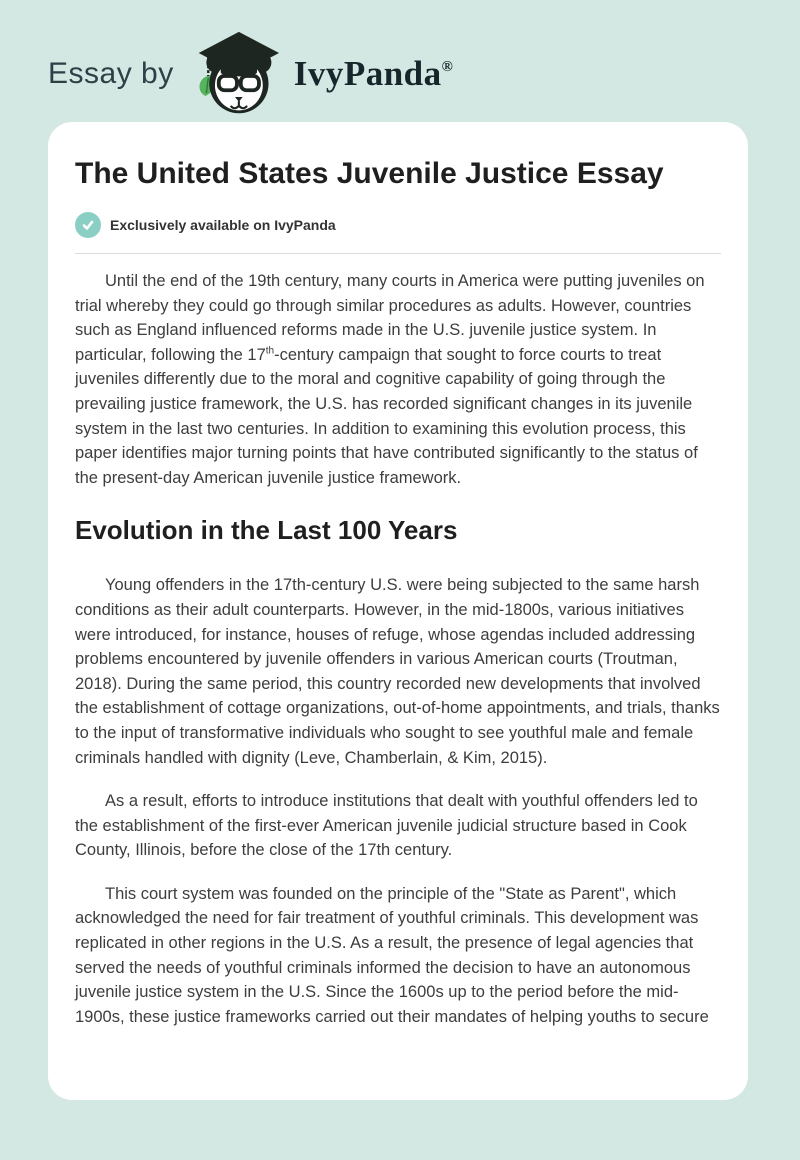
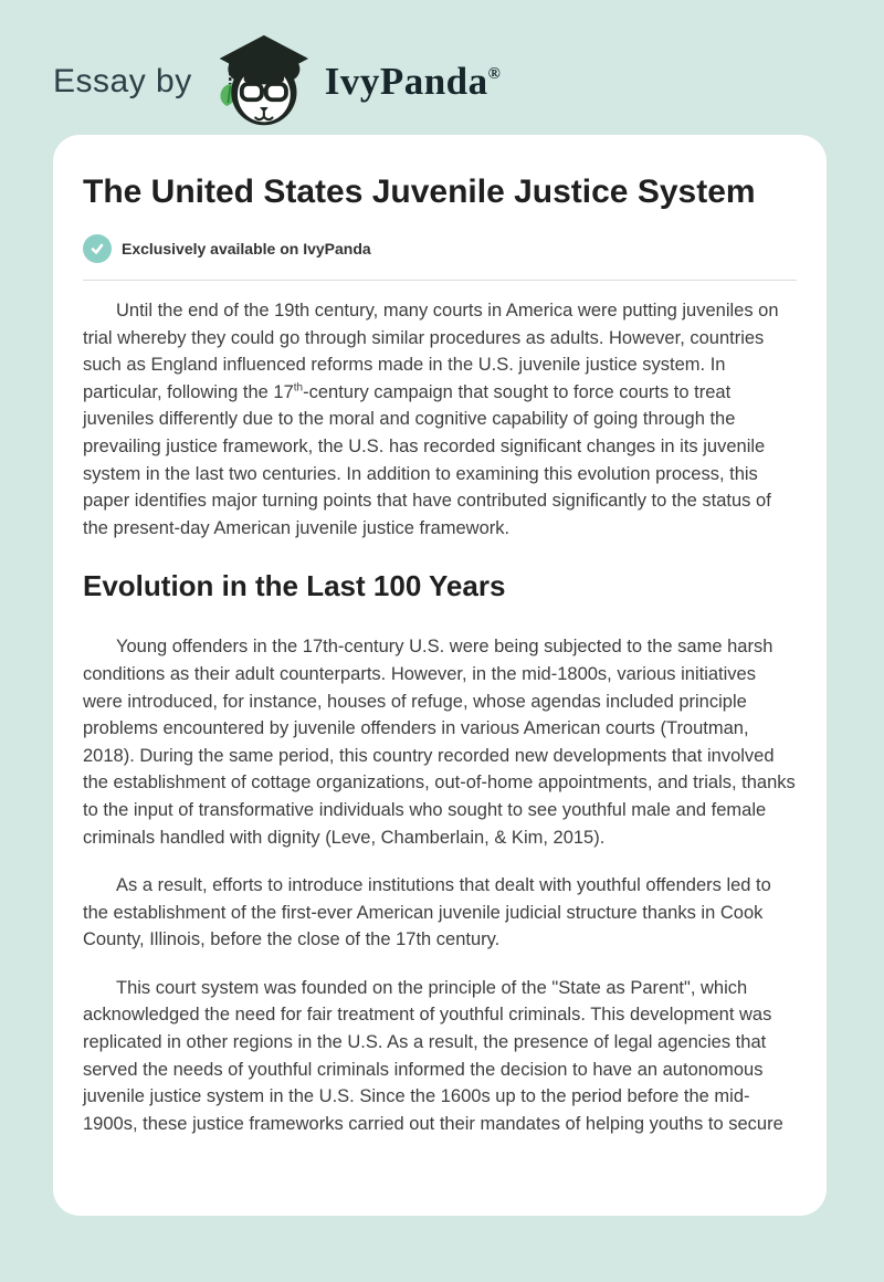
  Essay by
  IvyPanda®
- The United States Juvenile Justice Essay
+ The United States Juvenile Justice System
  Exclusively available on IvyPanda
  Until the end of the 19th century, many courts in America were putting juveniles on trial whereby they could go through similar procedures as adults. However, countries such as England influenced reforms made in the U.S. juvenile justice system. In particular, following the 17th-century campaign that sought to force courts to treat juveniles differently due to the moral and cognitive capability of going through the prevailing justice framework, the U.S. has recorded significant changes in its juvenile system in the last two centuries. In addition to examining this evolution process, this paper identifies major turning points that have contributed significantly to the status of the present-day American juvenile justice framework.
  Evolution in the Last 100 Years
- Young offenders in the 17th-century U.S. were being subjected to the same harsh conditions as their adult counterparts. However, in the mid-1800s, various initiatives were introduced, for instance, houses of refuge, whose agendas included addressing problems encountered by juvenile offenders in various American courts (Troutman, 2018). During the same period, this country recorded new developments that involved the establishment of cottage organizations, out-of-home appointments, and trials, thanks to the input of transformative individuals who sought to see youthful male and female criminals handled with dignity (Leve, Chamberlain, & Kim, 2015).
+ Young offenders in the 17th-century U.S. were being subjected to the same harsh conditions as their adult counterparts. However, in the mid-1800s, various initiatives were introduced, for instance, houses of refuge, whose agendas included principle problems encountered by juvenile offenders in various American courts (Troutman, 2018). During the same period, this country recorded new developments that involved the establishment of cottage organizations, out-of-home appointments, and trials, thanks to the input of transformative individuals who sought to see youthful male and female criminals handled with dignity (Leve, Chamberlain, & Kim, 2015).
- As a result, efforts to introduce institutions that dealt with youthful offenders led to the establishment of the first-ever American juvenile judicial structure based in Cook County, Illinois, before the close of the 17th century.
+ As a result, efforts to introduce institutions that dealt with youthful offenders led to the establishment of the first-ever American juvenile judicial structure thanks in Cook County, Illinois, before the close of the 17th century.
  This court system was founded on the principle of the "State as Parent", which acknowledged the need for fair treatment of youthful criminals. This development was replicated in other regions in the U.S. As a result, the presence of legal agencies that served the needs of youthful criminals informed the decision to have an autonomous juvenile justice system in the U.S. Since the 1600s up to the period before the mid-1900s, these justice frameworks carried out their mandates of helping youths to secure
